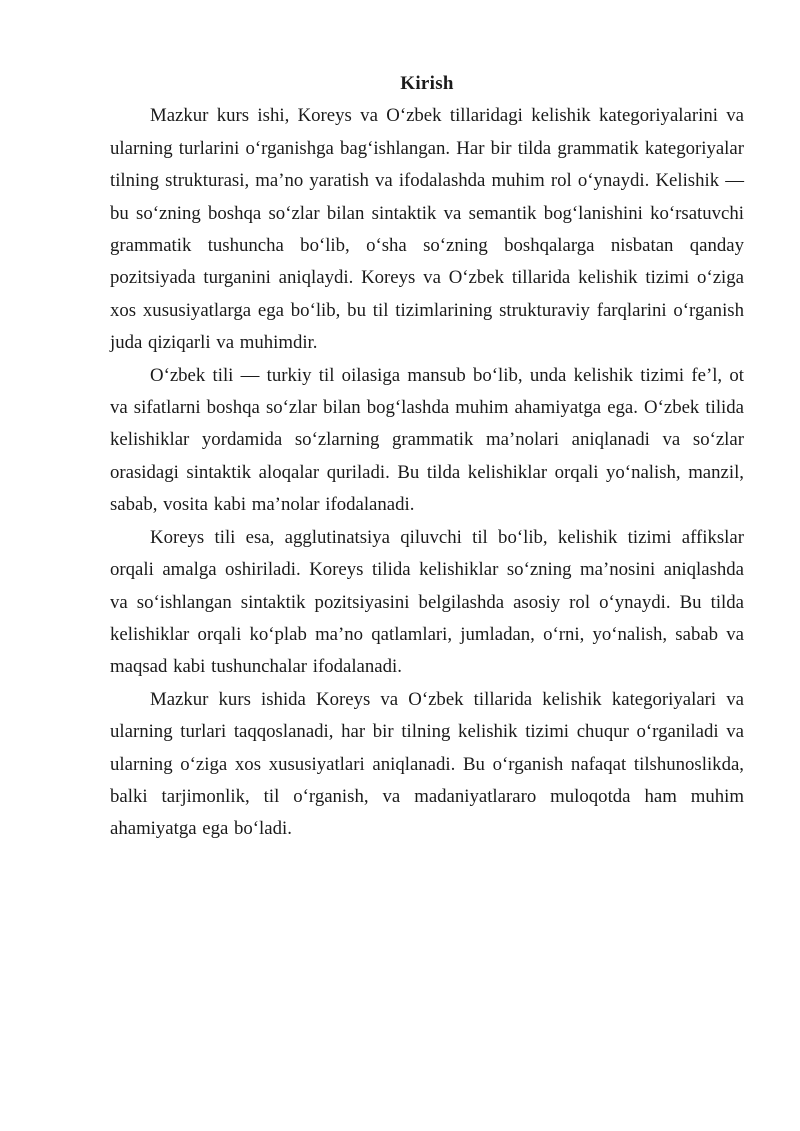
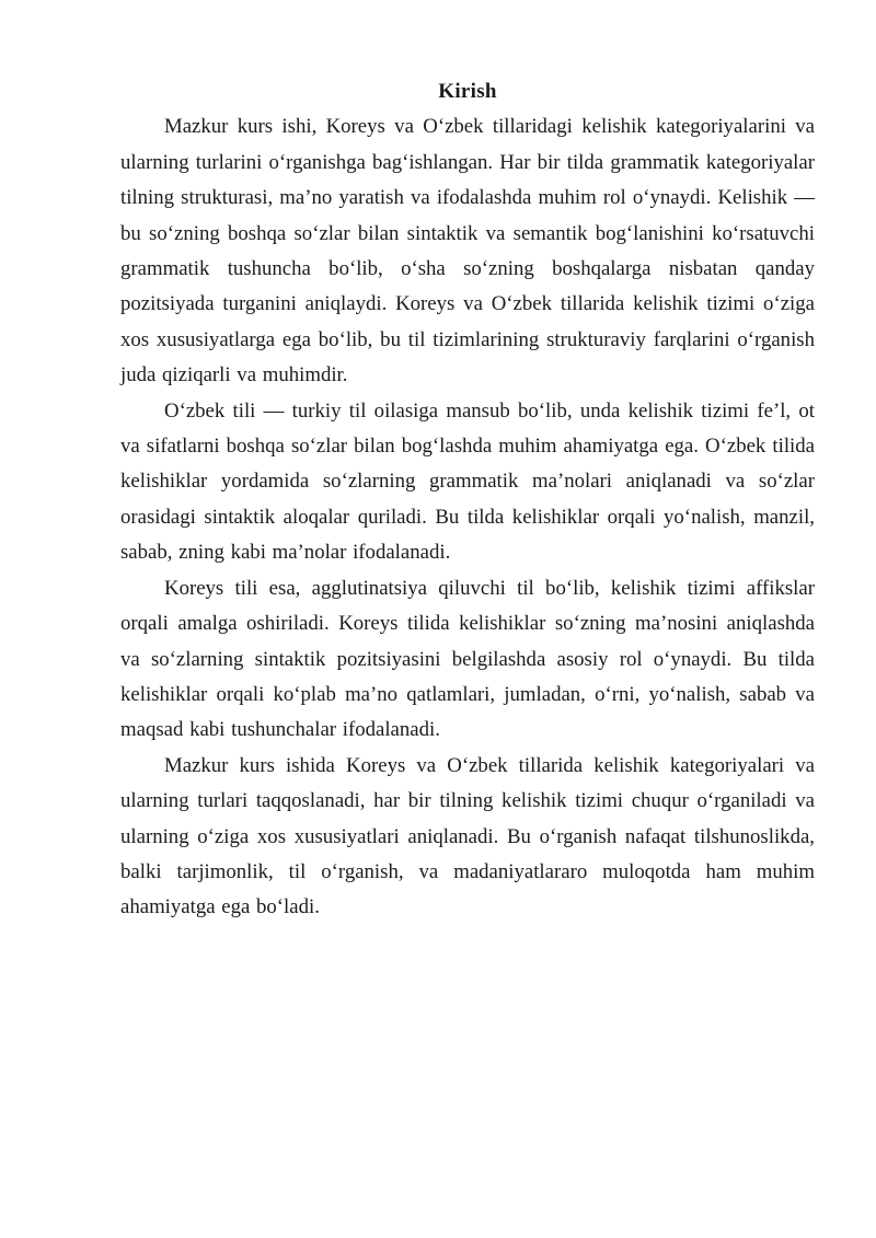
  Kirish
  Mazkur kurs ishi, Koreys va O‘zbek tillaridagi kelishik kategoriyalarini va ularning turlarini o‘rganishga bag‘ishlangan. Har bir tilda grammatik kategoriyalar tilning strukturasi, ma’no yaratish va ifodalashda muhim rol o‘ynaydi. Kelishik — bu so‘zning boshqa so‘zlar bilan sintaktik va semantik bog‘lanishini ko‘rsatuvchi grammatik tushuncha bo‘lib, o‘sha so‘zning boshqalarga nisbatan qanday pozitsiyada turganini aniqlaydi. Koreys va O‘zbek tillarida kelishik tizimi o‘ziga xos xususiyatlarga ega bo‘lib, bu til tizimlarining strukturaviy farqlarini o‘rganish juda qiziqarli va muhimdir.
- O‘zbek tili — turkiy til oilasiga mansub bo‘lib, unda kelishik tizimi fe’l, ot va sifatlarni boshqa so‘zlar bilan bog‘lashda muhim ahamiyatga ega. O‘zbek tilida kelishiklar yordamida so‘zlarning grammatik ma’nolari aniqlanadi va so‘zlar orasidagi sintaktik aloqalar quriladi. Bu tilda kelishiklar orqali yo‘nalish, manzil, sabab, vosita kabi ma’nolar ifodalanadi.
+ O‘zbek tili — turkiy til oilasiga mansub bo‘lib, unda kelishik tizimi fe’l, ot va sifatlarni boshqa so‘zlar bilan bog‘lashda muhim ahamiyatga ega. O‘zbek tilida kelishiklar yordamida so‘zlarning grammatik ma’nolari aniqlanadi va so‘zlar orasidagi sintaktik aloqalar quriladi. Bu tilda kelishiklar orqali yo‘nalish, manzil, sabab, zning kabi ma’nolar ifodalanadi.
- Koreys tili esa, agglutinatsiya qiluvchi til bo‘lib, kelishik tizimi affikslar orqali amalga oshiriladi. Koreys tilida kelishiklar so‘zning ma’nosini aniqlashda va so‘ishlangan sintaktik pozitsiyasini belgilashda asosiy rol o‘ynaydi. Bu tilda kelishiklar orqali ko‘plab ma’no qatlamlari, jumladan, o‘rni, yo‘nalish, sabab va maqsad kabi tushunchalar ifodalanadi.
+ Koreys tili esa, agglutinatsiya qiluvchi til bo‘lib, kelishik tizimi affikslar orqali amalga oshiriladi. Koreys tilida kelishiklar so‘zning ma’nosini aniqlashda va so‘zlarning sintaktik pozitsiyasini belgilashda asosiy rol o‘ynaydi. Bu tilda kelishiklar orqali ko‘plab ma’no qatlamlari, jumladan, o‘rni, yo‘nalish, sabab va maqsad kabi tushunchalar ifodalanadi.
  Mazkur kurs ishida Koreys va O‘zbek tillarida kelishik kategoriyalari va ularning turlari taqqoslanadi, har bir tilning kelishik tizimi chuqur o‘rganiladi va ularning o‘ziga xos xususiyatlari aniqlanadi. Bu o‘rganish nafaqat tilshunoslikda, balki tarjimonlik, til o‘rganish, va madaniyatlararo muloqotda ham muhim ahamiyatga ega bo‘ladi.
